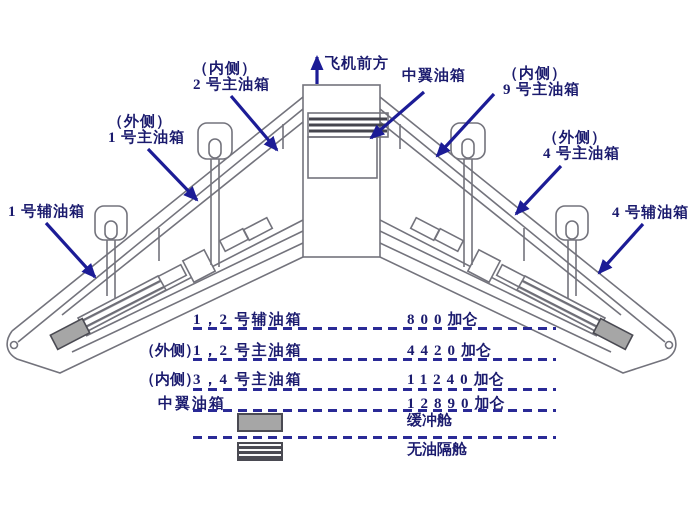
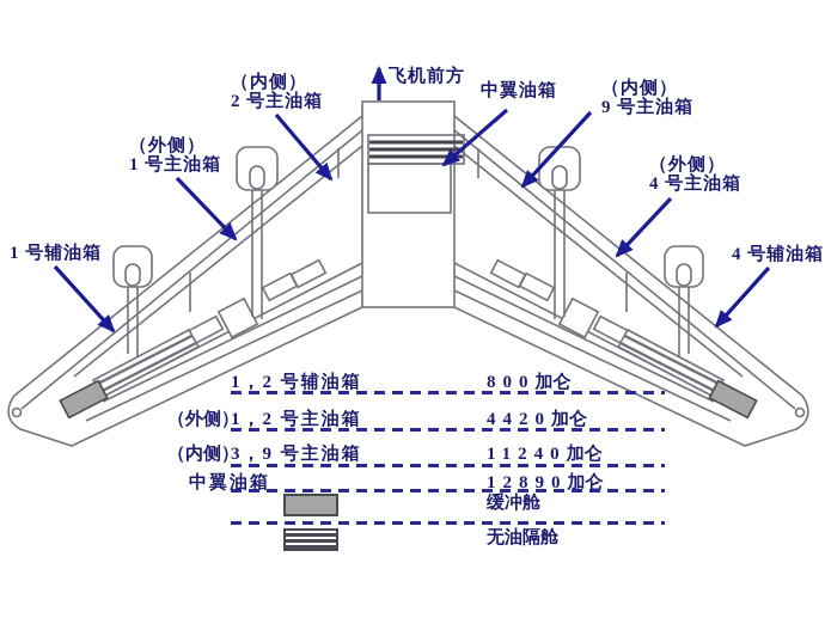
  飞机前方
  中翼油箱
  （内侧）
  2 号主油箱
  （外侧）
  1 号主油箱
  1 号辅油箱
  （内侧）
  9 号主油箱
  （外侧）
  4 号主油箱
  4 号辅油箱
  1，2 号辅油箱
  800加仑
  （外侧
  1，2 号主油箱
  4420加仑
  （内侧
- 3，4 号主油箱
+ 3，9 号主油箱
  11240加仑
  中翼油箱
  12890加仑
  缓冲舱
  无油隔舱
